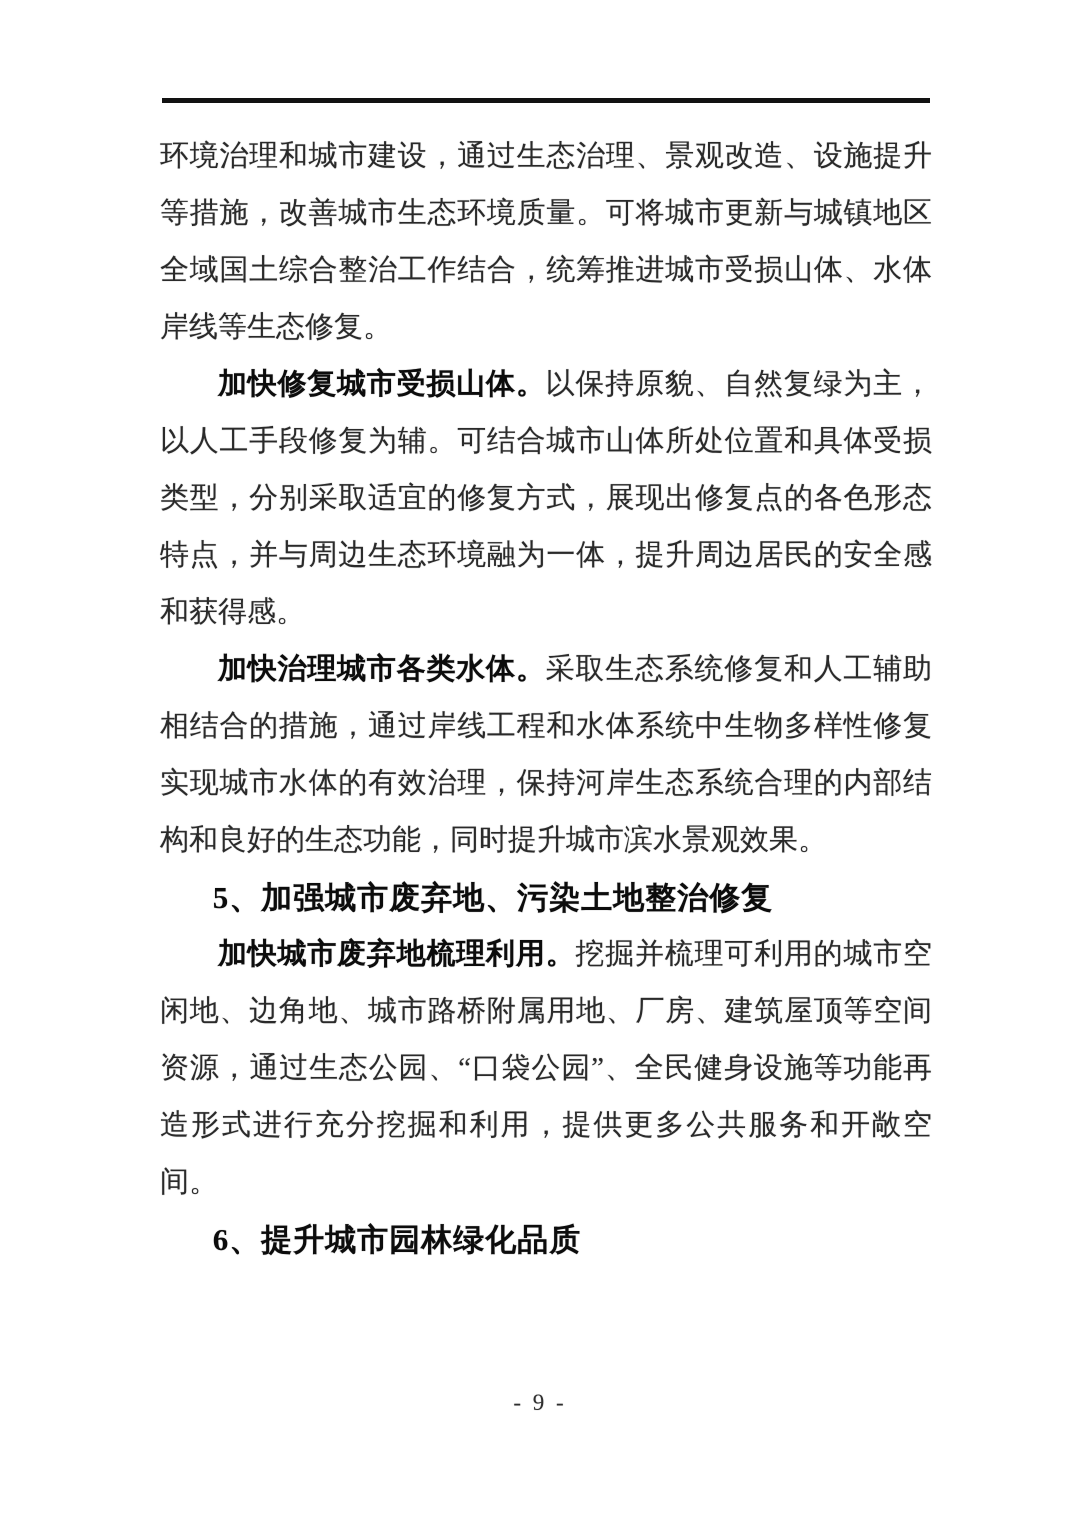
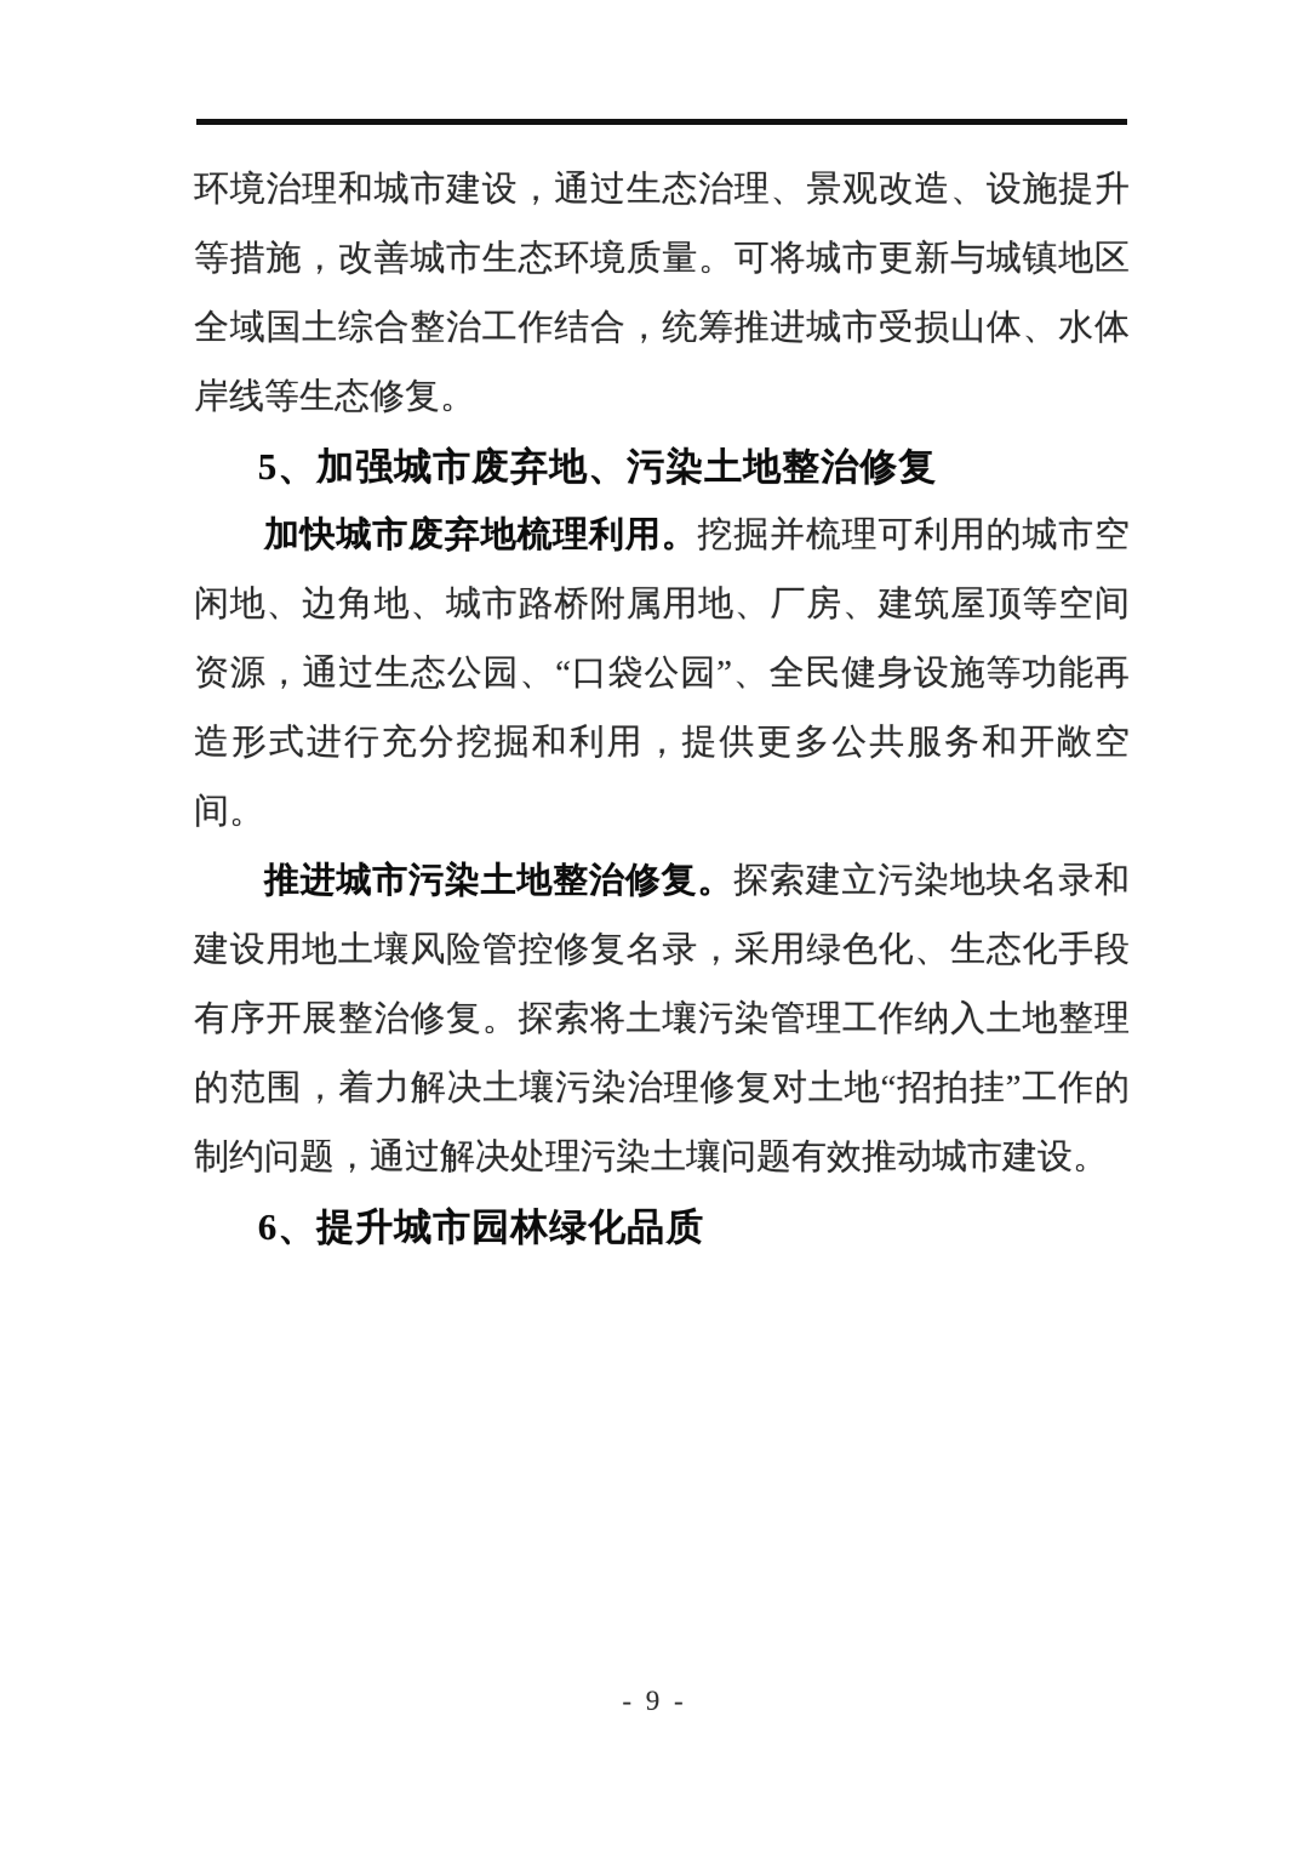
  环境治理和城市建设，通过生态治理、景观改造、设施提升等措施，改善城市生态环境质量。可将城市更新与城镇地区全域国土综合整治工作结合，统筹推进城市受损山体、水体岸线等生态修复。
- 加快修复城市受损山体。以保持原貌、自然复绿为主，以人工手段修复为辅。可结合城市山体所处位置和具体受损类型，分别采取适宜的修复方式，展现出修复点的各色形态特点，并与周边生态环境融为一体，提升周边居民的安全感和获得感。
- 加快治理城市各类水体。采取生态系统修复和人工辅助相结合的措施，通过岸线工程和水体系统中生物多样性修复实现城市水体的有效治理，保持河岸生态系统合理的内部结构和良好的生态功能，同时提升城市滨水景观效果。
  5、加强城市废弃地、污染土地整治修复
  加快城市废弃地梳理利用。挖掘并梳理可利用的城市空闲地、边角地、城市路桥附属用地、厂房、建筑屋顶等空间资源，通过生态公园、“口袋公园”、全民健身设施等功能再造形式进行充分挖掘和利用，提供更多公共服务和开敞空间。
+ 推进城市污染土地整治修复。探索建立污染地块名录和建设用地土壤风险管控修复名录，采用绿色化、生态化手段有序开展整治修复。探索将土壤污染管理工作纳入土地整理的范围，着力解决土壤污染治理修复对土地“招拍挂”工作的制约问题，通过解决处理污染土壤问题有效推动城市建设。
  6、提升城市园林绿化品质
  - 9 -
